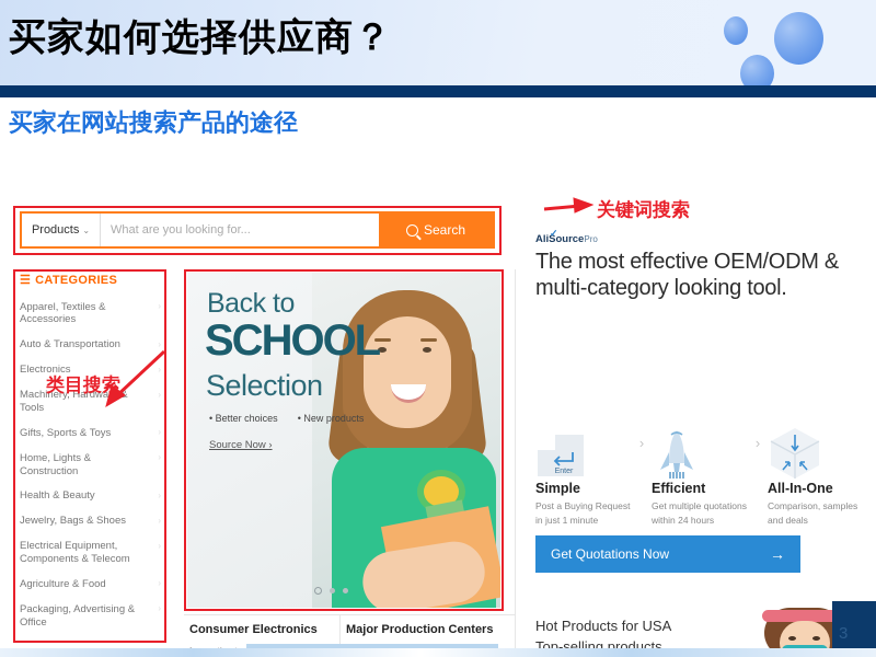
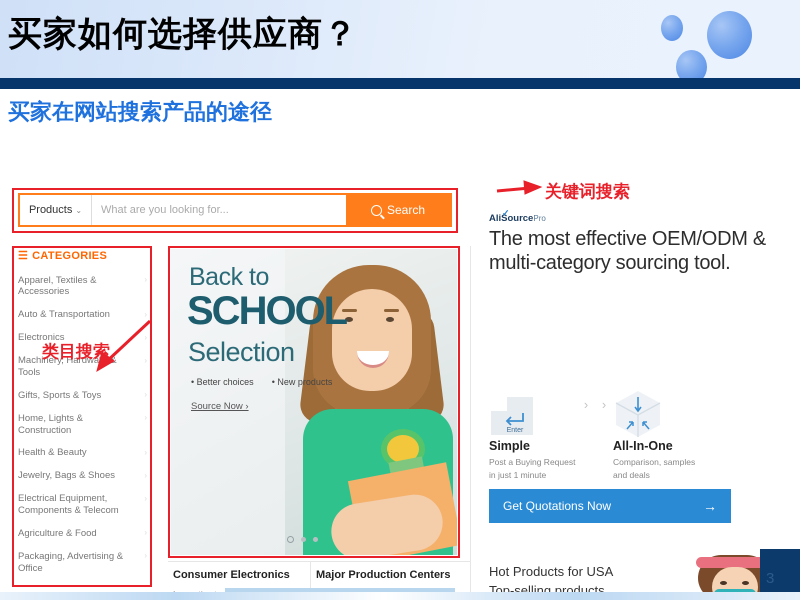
  买家如何选择供应商？
  买家在网站搜索产品的途径
  Products
  ⌄
  What are you looking for...
  Search
  关键词搜索
  ☰ CATEGORIES
  Apparel, Textiles & Accessories
  Auto & Transportation
  Electronics
  Machinery, Hardwa Tools
  Gifts, Sports & Toys
  Home, Lights & Construction
  Health & Beauty
  Jewelry, Bags & Shoes
  Electrical Equipment, Components & Telecom
  Agriculture & Food
  Packaging, Advertising & Office
  类目搜
  Back to
  SCHOOL
  Selection
  • Better choices • New products
  Source Now ›
  ✓
  AliSourcePro
- The most effective OEM/ODM & multi-category looking tool.
+ The most effective OEM/ODM & multi-category sourcing tool.
  Simple
  Post a Buying Request in just 1 minute
  ›
- Efficient
- Get multiple quotations within 24 hours
  ›
  All-In-One
  Comparison, samples and deals
  Get Quotations Now
  →
  Consumer Electronics
  Major Production Centers
  Hot Products for USA
  Top-selling products
  3
